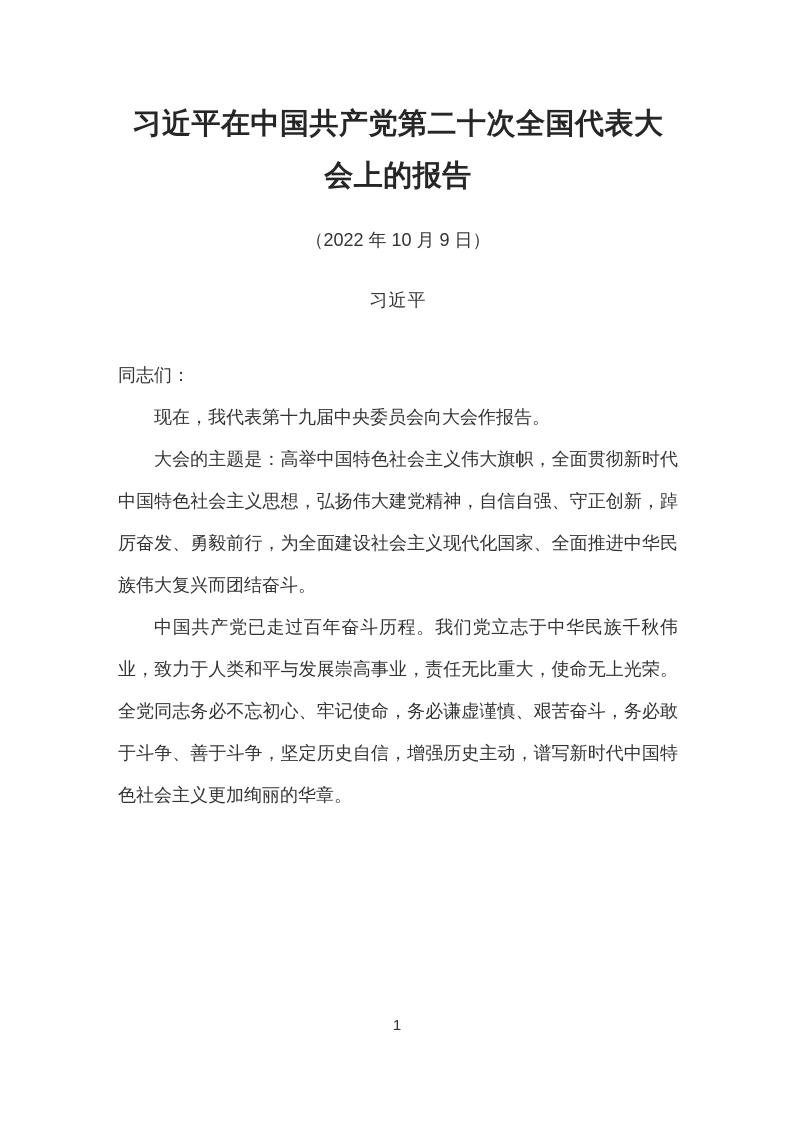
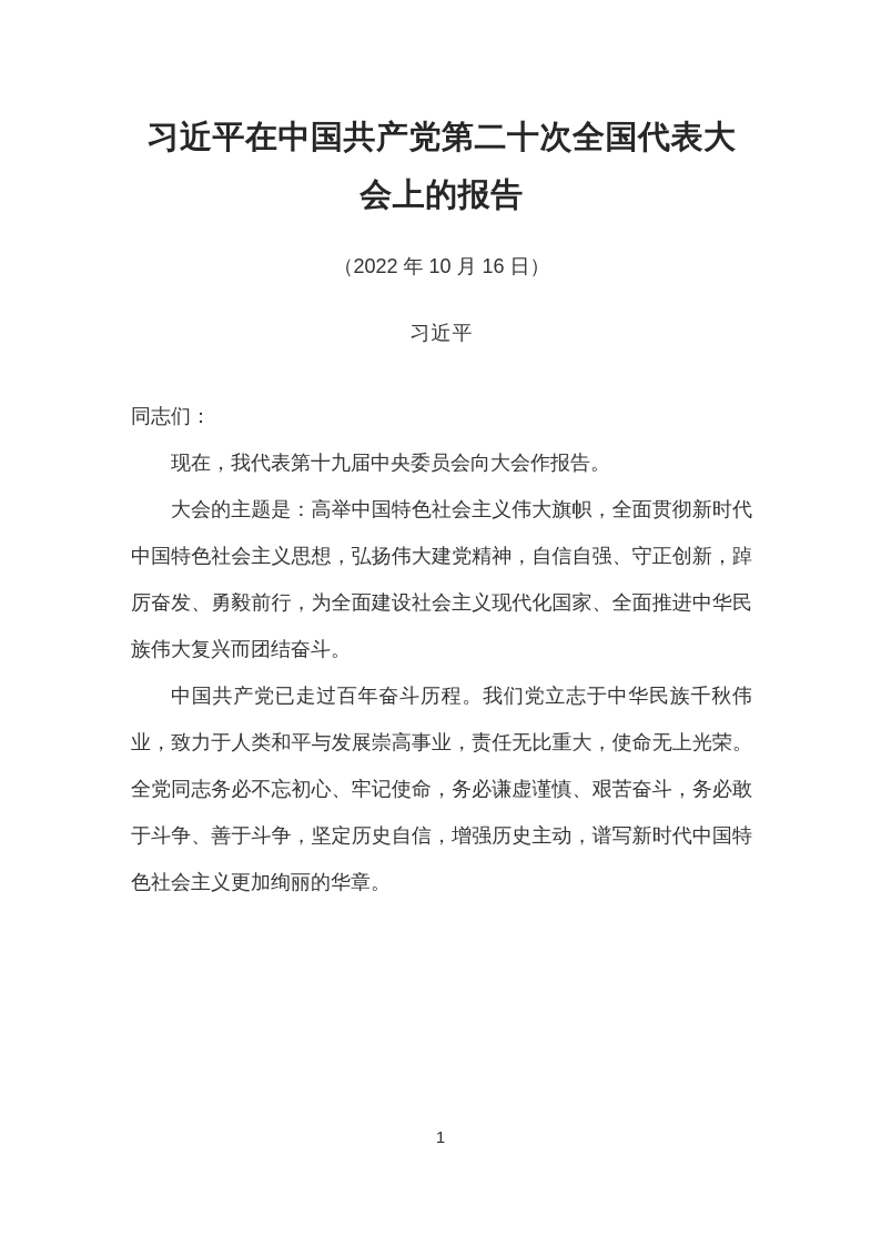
  习近平在中国共产党第二十次全国代表大
  会上的报告
- （2022 年 10 月 9 日）
+ （2022 年 10 月 16 日）
  习近平
  同志们：
  现在，我代表第十九届中央委员会向大会作报告。
  大会的主题是：高举中国特色社会主义伟大旗帜，全面贯彻新时代中国特色社会主义思想，弘扬伟大建党精神，自信自强、守正创新，踔厉奋发、勇毅前行，为全面建设社会主义现代化国家、全面推进中华民族伟大复兴而团结奋斗。
  中国共产党已走过百年奋斗历程。我们党立志于中华民族千秋伟业，致力于人类和平与发展崇高事业，责任无比重大，使命无上光荣。全党同志务必不忘初心、牢记使命，务必谦虚谨慎、艰苦奋斗，务必敢于斗争、善于斗争，坚定历史自信，增强历史主动，谱写新时代中国特色社会主义更加绚丽的华章。
  1
